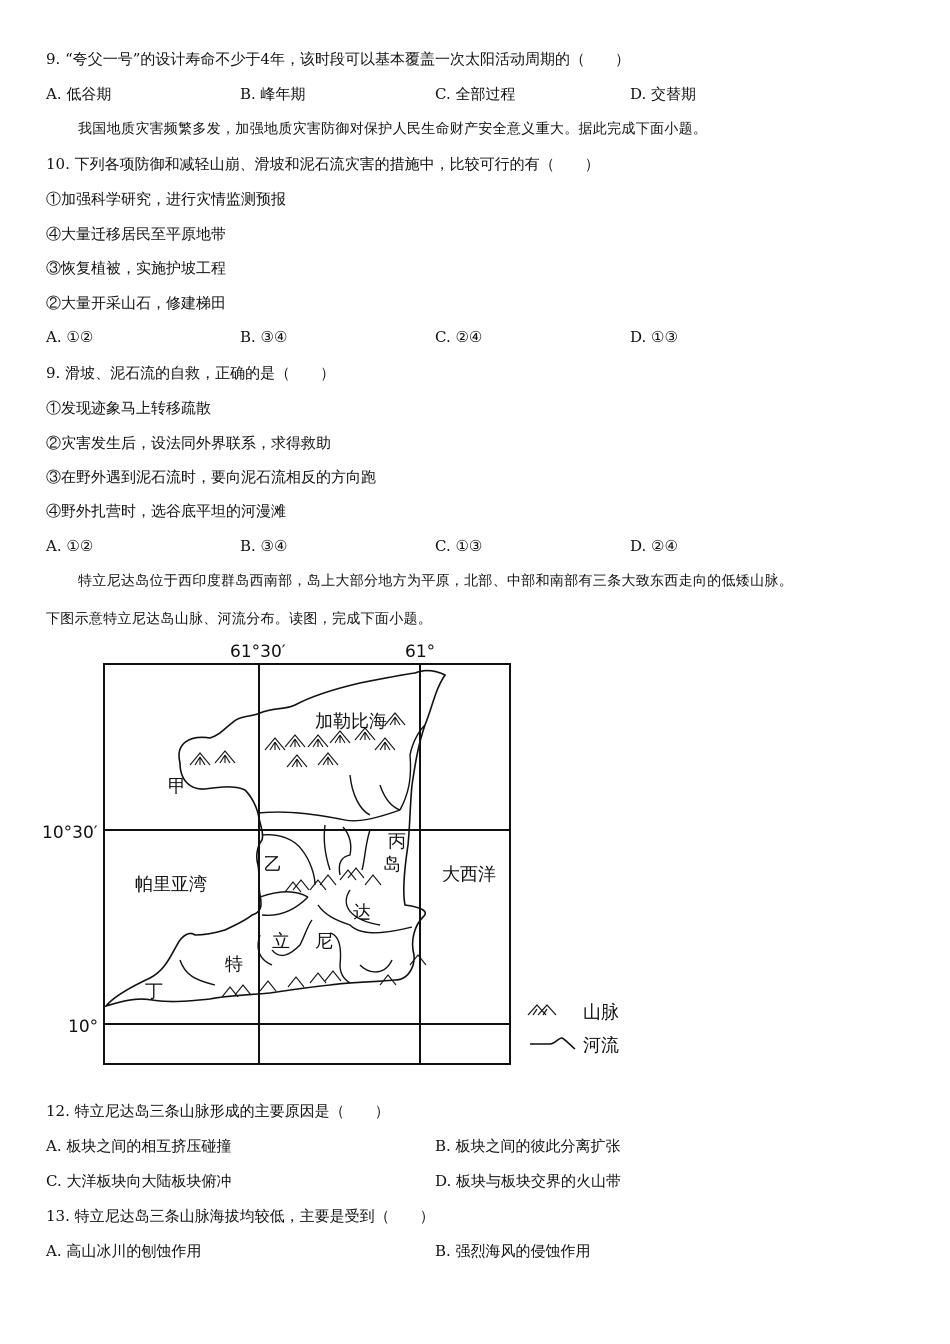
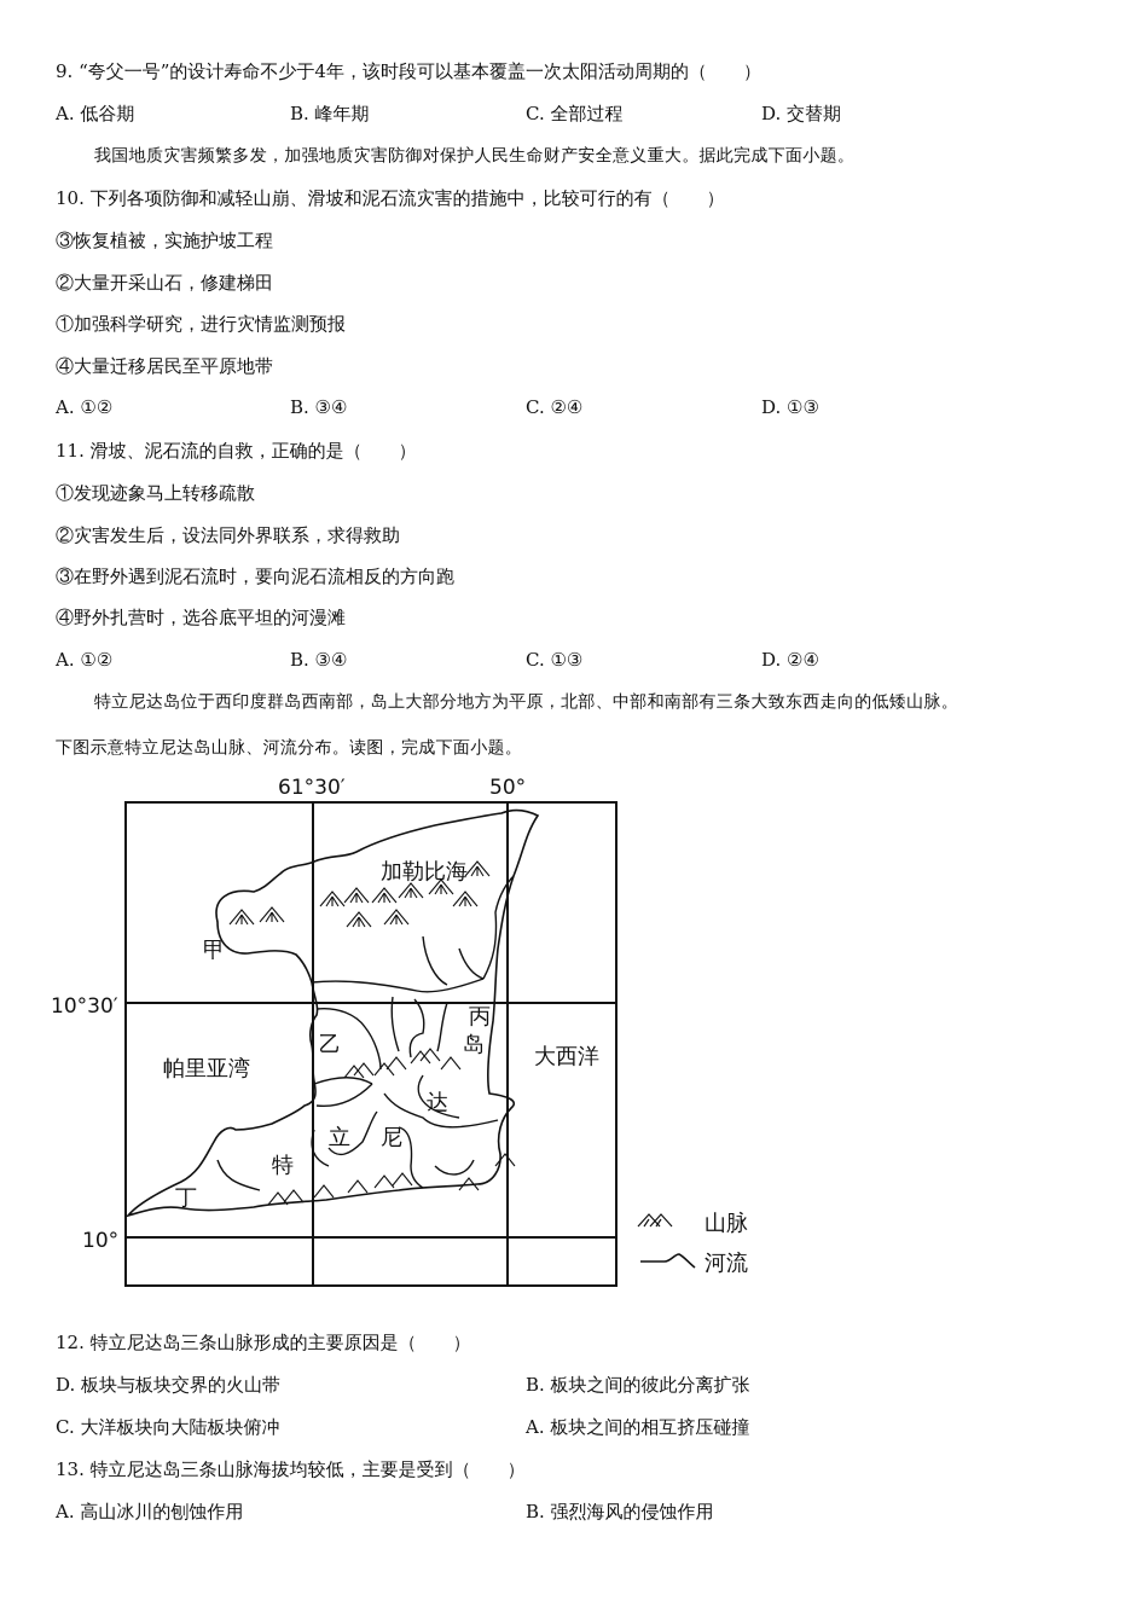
  9. “夸父一号”的设计寿命不少于4年，该时段可以基本覆盖一次太阳活动周期的（ ）
  A. 低谷期
  B. 峰年期
  C. 全部过程
  D. 交替期
  我国地质灾害频繁多发，加强地质灾害防御对保护人民生命财产安全意义重大。据此完成下面小题。
  10. 下列各项防御和减轻山崩、滑坡和泥石流灾害的措施中，比较可行的有（ ）
- ①加强科学研究，进行灾情监测预报
+ ③恢复植被，实施护坡工程
- ④大量迁移居民至平原地带
+ ②大量开采山石，修建梯田
- ③恢复植被，实施护坡工程
+ ①加强科学研究，进行灾情监测预报
- ②大量开采山石，修建梯田
+ ④大量迁移居民至平原地带
  A. ①②
  B. ③④
  C. ②④
  D. ①③
- 9. 滑坡、泥石流的自救，正确的是（ ）
+ 11. 滑坡、泥石流的自救，正确的是（ ）
  ①发现迹象马上转移疏散
  ②灾害发生后，设法同外界联系，求得救助
  ③在野外遇到泥石流时，要向泥石流相反的方向跑
  ④野外扎营时，选谷底平坦的河漫滩
  A. ①②
  B. ③④
  C. ①③
  D. ②④
  特立尼达岛位于西印度群岛西南部，岛上大部分地方为平原，北部、中部和南部有三条大致东西走向的低矮山脉。
  下图示意特立尼达岛山脉、河流分布。读图，完成下面小题。
  61°30′
- 61°
+ 50°
  10°30′
  10°
  加勒比海
  帕里亚湾
  大西洋
  甲
  乙
  丙
  丁
  特
  立
  尼
  达
  岛
  山脉
  河流
  12. 特立尼达岛三条山脉形成的主要原因是（ ）
- A. 板块之间的相互挤压碰撞
+ D. 板块与板块交界的火山带
  B. 板块之间的彼此分离扩张
  C. 大洋板块向大陆板块俯冲
- D. 板块与板块交界的火山带
+ A. 板块之间的相互挤压碰撞
  13. 特立尼达岛三条山脉海拔均较低，主要是受到（ ）
  A. 高山冰川的刨蚀作用
  B. 强烈海风的侵蚀作用
